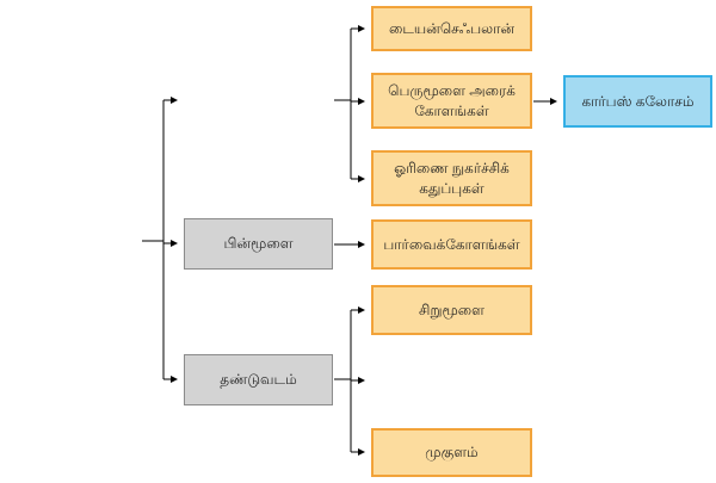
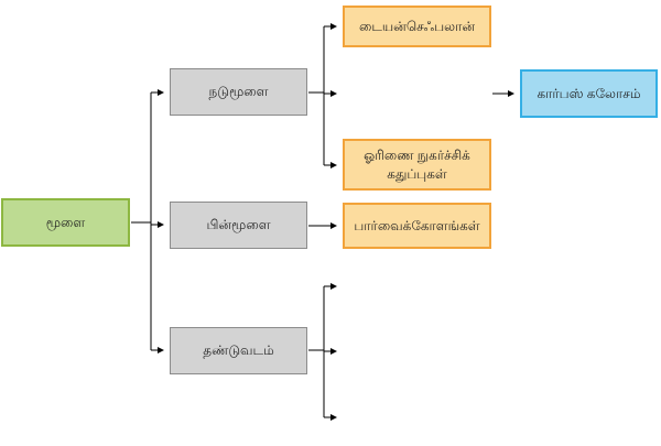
+ மூளை
+ நடுமூளை
  பின்மூளை
  தண்டுவடம்
  டையன்செஃபலான்
- பெருமூளை அரைக் கோளங்கள்
  ஓரிணை நுகர்ச்சிக் கதுப்புகள்
  பார்வைக்கோளங்கள்
- சிறுமூளை
- முகுளம்
  கார்பஸ் கலோசம்
